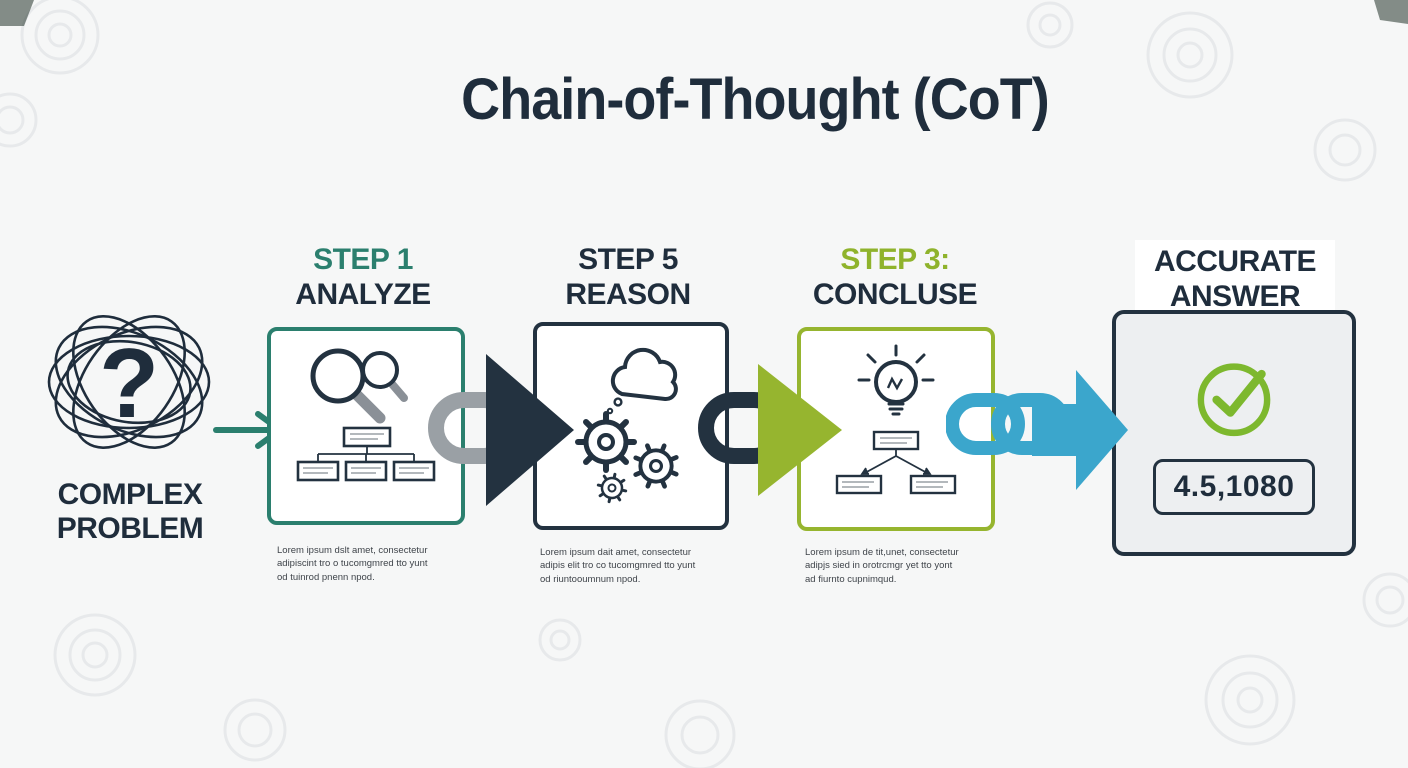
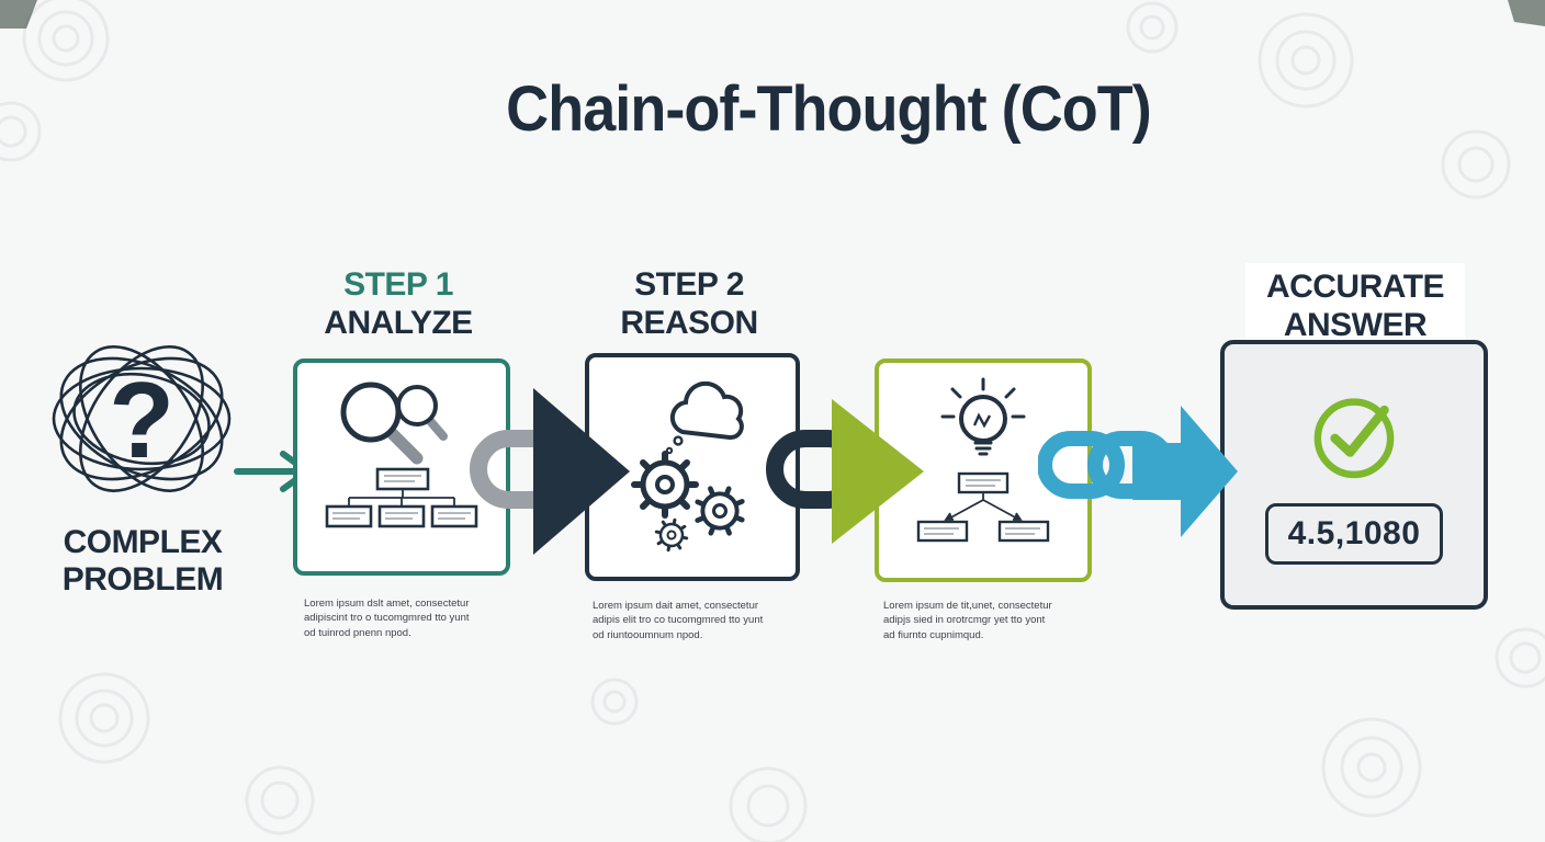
  Chain-of-Thought (CoT)
  ?
  COMPLEX
  PROBLEM
  STEP 1
  ANALYZE
  Lorem ipsum dslt amet, consectetur
  adipiscint tro o tucomgmred tto yunt
  od tuinrod pnenn npod.
- STEP 5
+ STEP 2
  REASON
  Lorem ipsum dait amet, consectetur
  adipis elit tro co tucomgmred tto yunt
  od riuntooumnum npod.
- STEP 3:
- CONCLUSE
  Lorem ipsum de tit,unet, consectetur
  adipjs sied in orotrcmgr yet tto yont
  ad fiurnto cupnimqud.
  ACCURATE
  ANSWER
  4.5,1080
